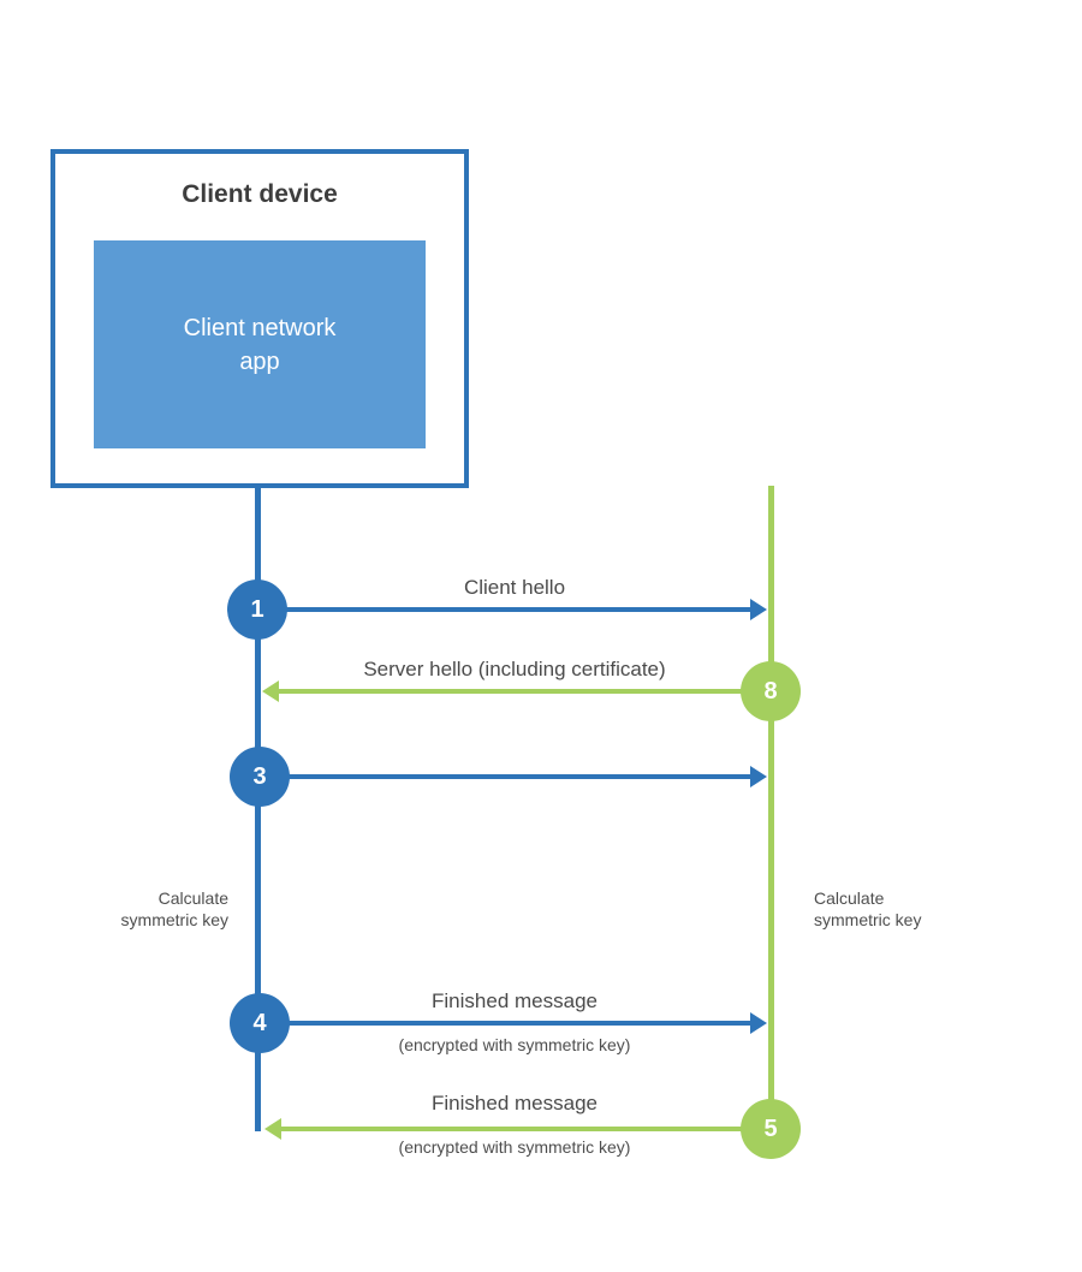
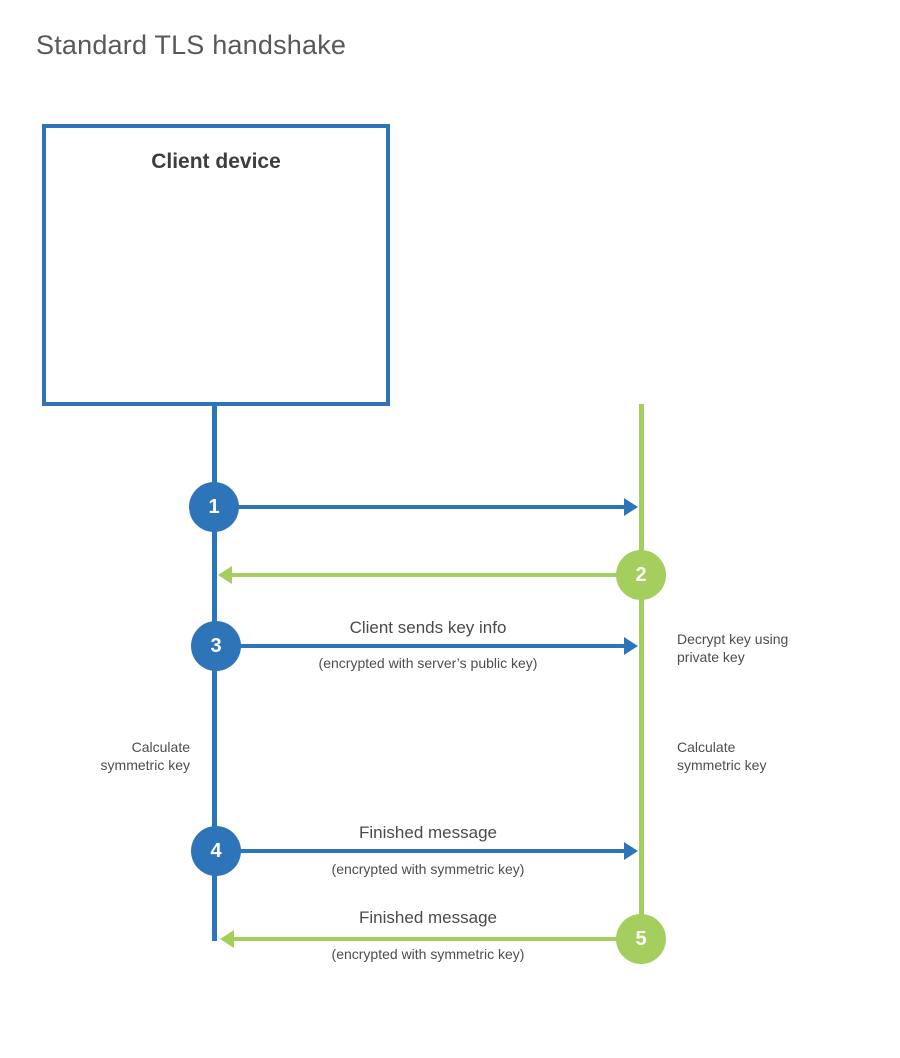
+ Standard TLS handshake
  Client device
- Client network app
- Client hello
  1
- Server hello (including certificate)
- 8
+ 2
+ Client sends key info
+ (encrypted with server’s public key)
  3
+ Decrypt key using private key
  Calculate symmetric key
  Calculate symmetric key
  Finished message
  (encrypted with symmetric key)
  4
  Finished message
  (encrypted with symmetric key)
  5
